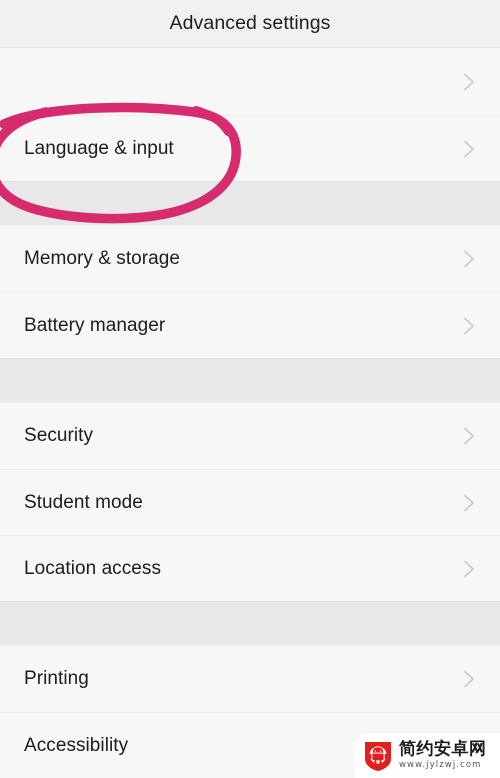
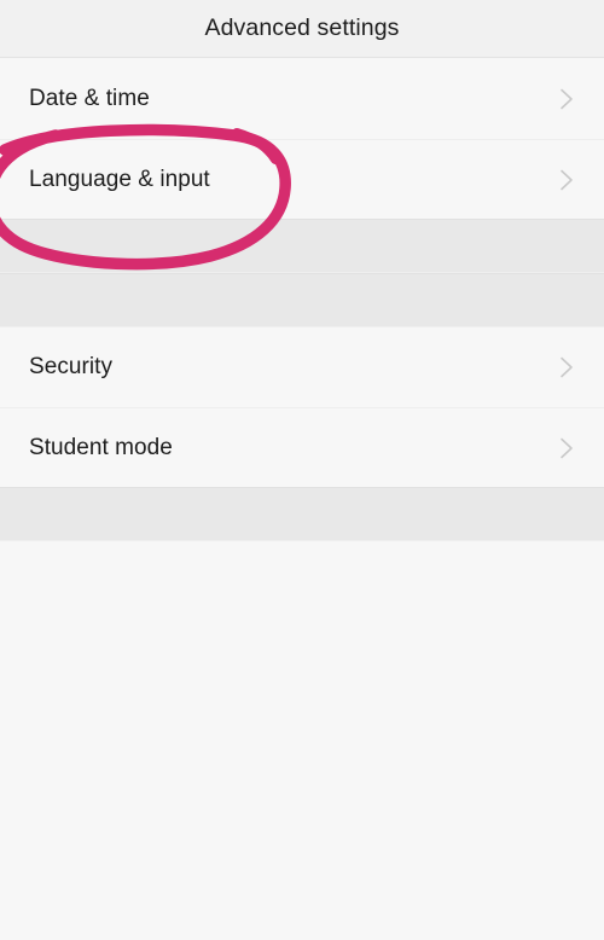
  Advanced settings
+ Date & time
  Language & input
- Memory & storage
- Battery manager
  Security
  Student mode
- Location access
- Printing
- Accessibility
- 简约安卓网
- www.jylzwj.com
